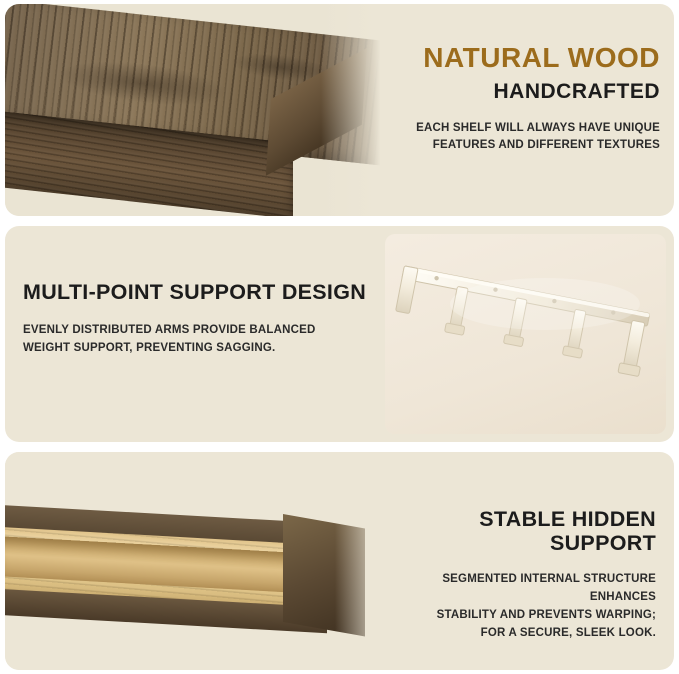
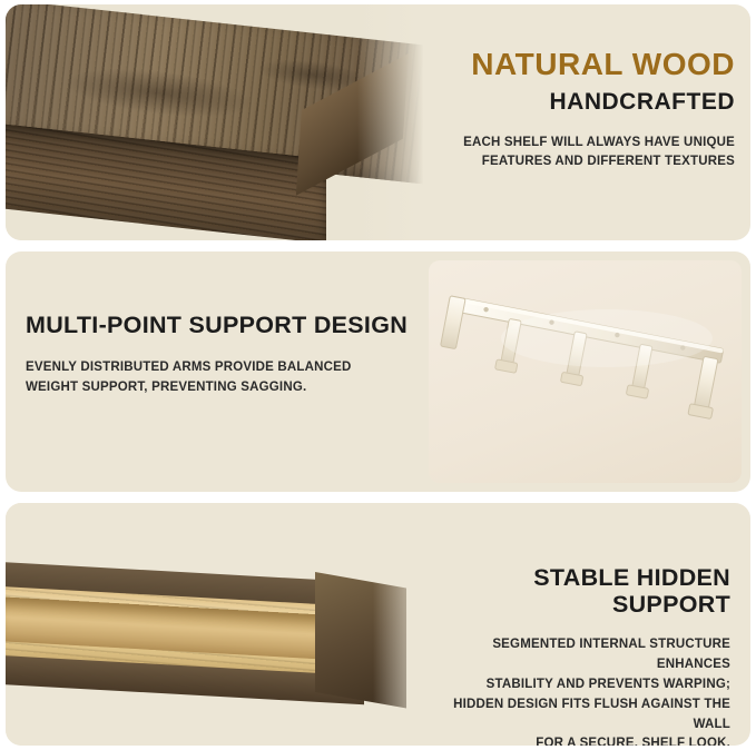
  NATURAL WOOD
  HANDCRAFTED
  EACH SHELF WILL ALWAYS HAVE UNIQUE
  FEATURES AND DIFFERENT TEXTURES
  MULTI-POINT SUPPORT DESIGN
  EVENLY DISTRIBUTED ARMS PROVIDE BALANCED
  WEIGHT SUPPORT, PREVENTING SAGGING.
  STABLE HIDDEN SUPPORT
  SEGMENTED INTERNAL STRUCTURE ENHANCES
  STABILITY AND PREVENTS WARPING;
+ HIDDEN DESIGN FITS FLUSH AGAINST THE WALL
- FOR A SECURE, SLEEK LOOK.
+ FOR A SECURE, SHELF LOOK.
